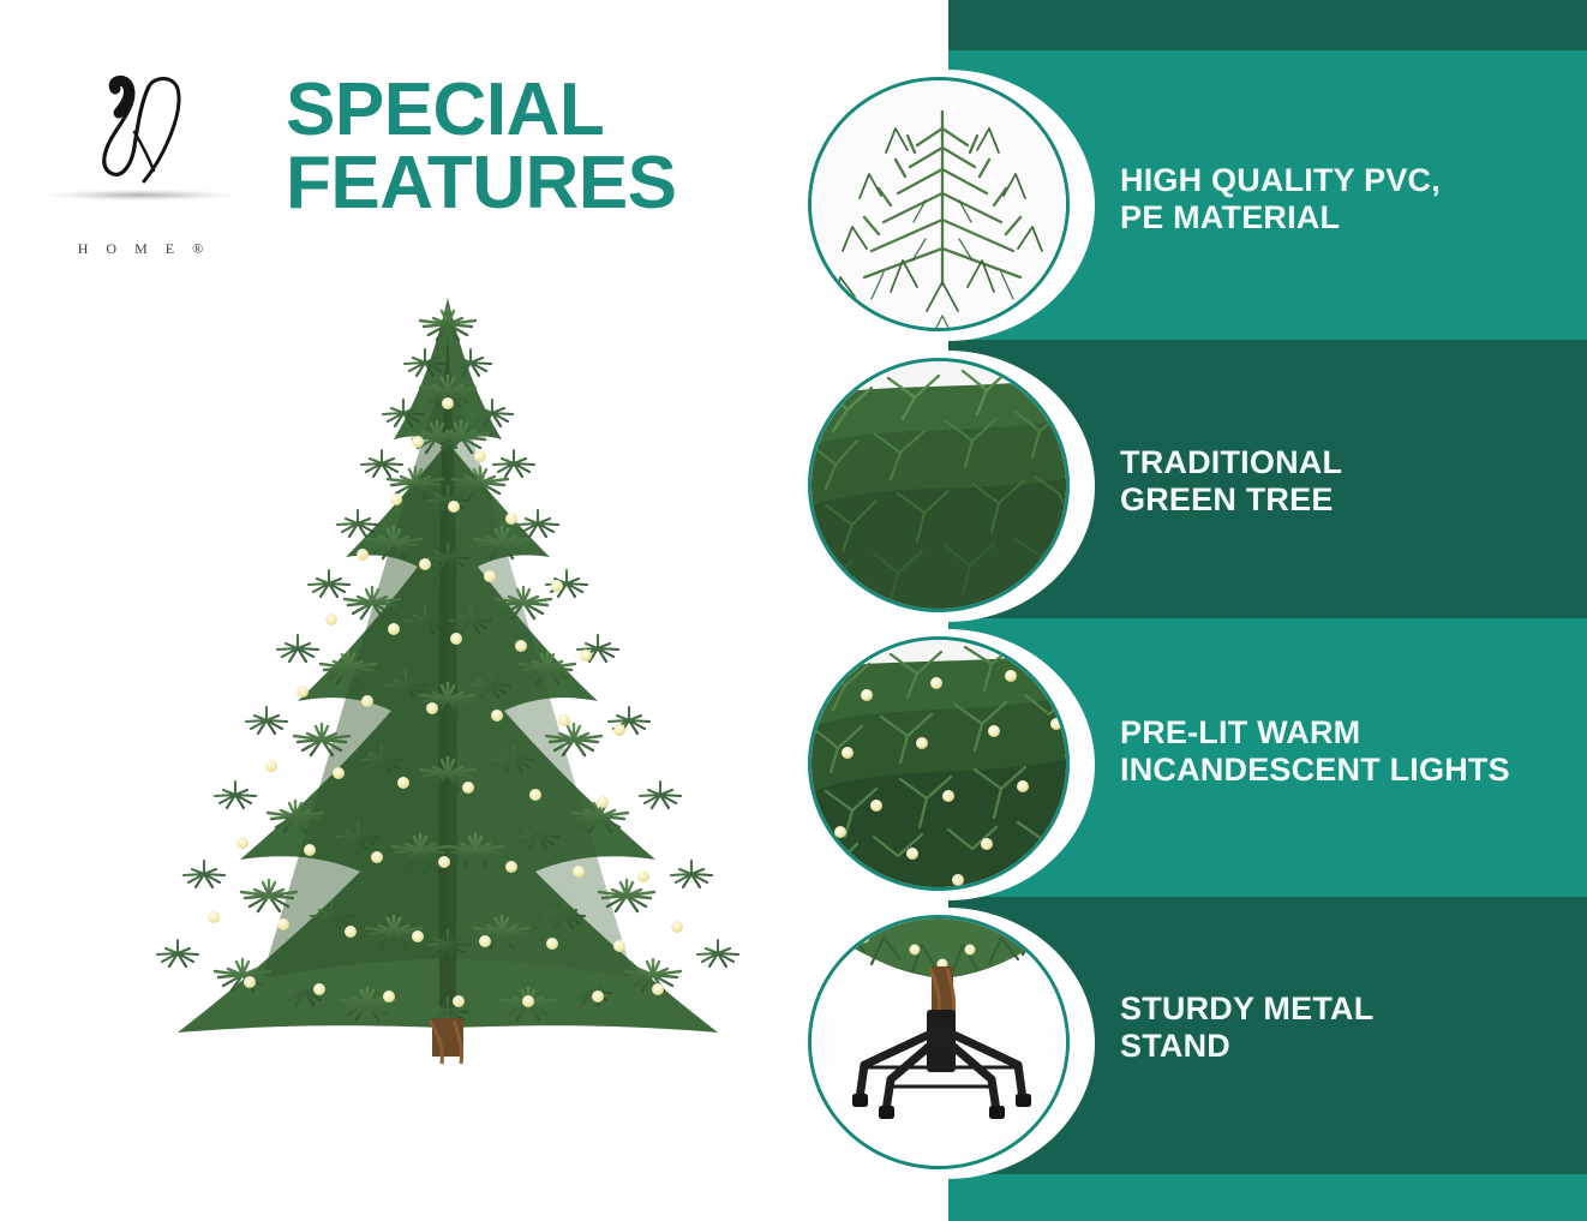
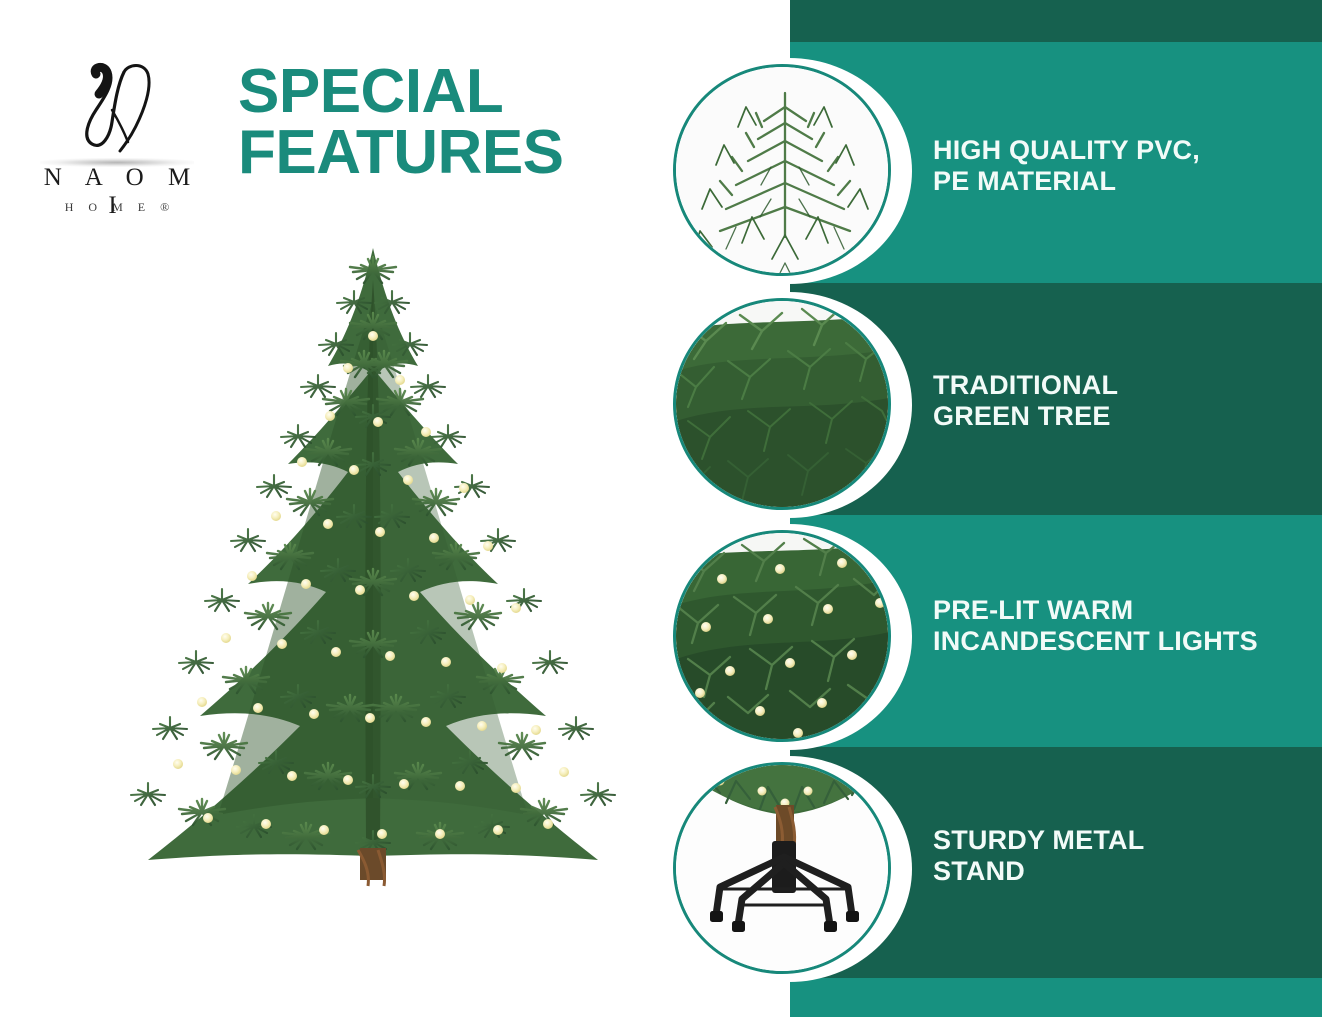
+ N A O M I
  H O M E ®
  SPECIAL
  FEATURES
  HIGH QUALITY PVC,
  PE MATERIAL
  TRADITIONAL
  GREEN TREE
  PRE-LIT WARM
  INCANDESCENT LIGHTS
  STURDY METAL
  STAND
